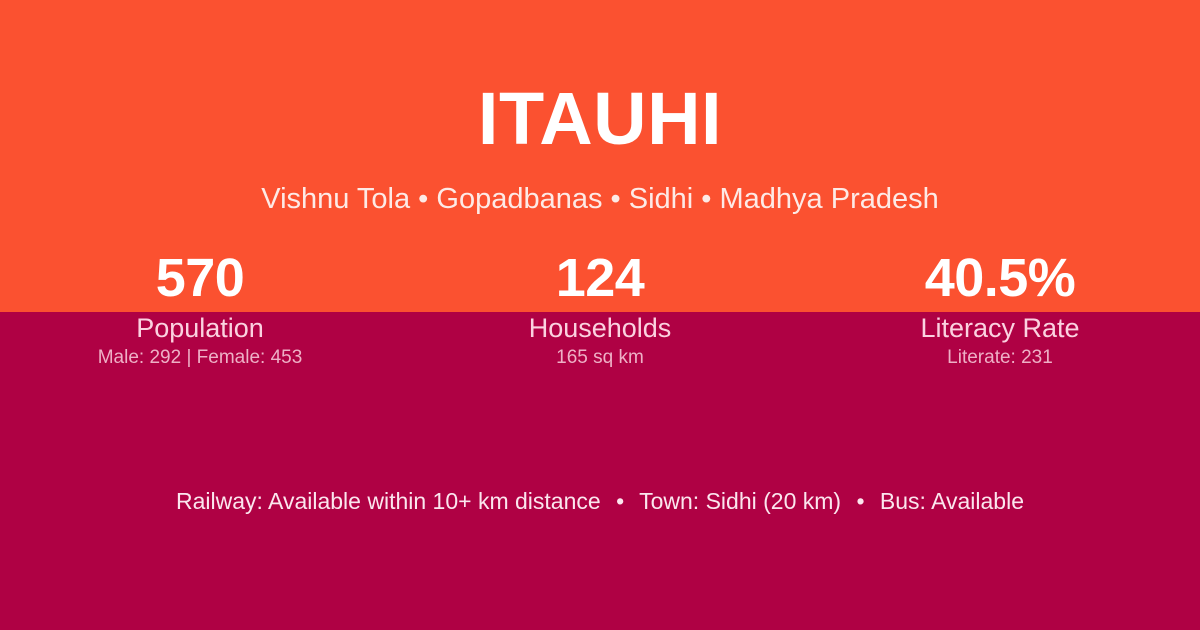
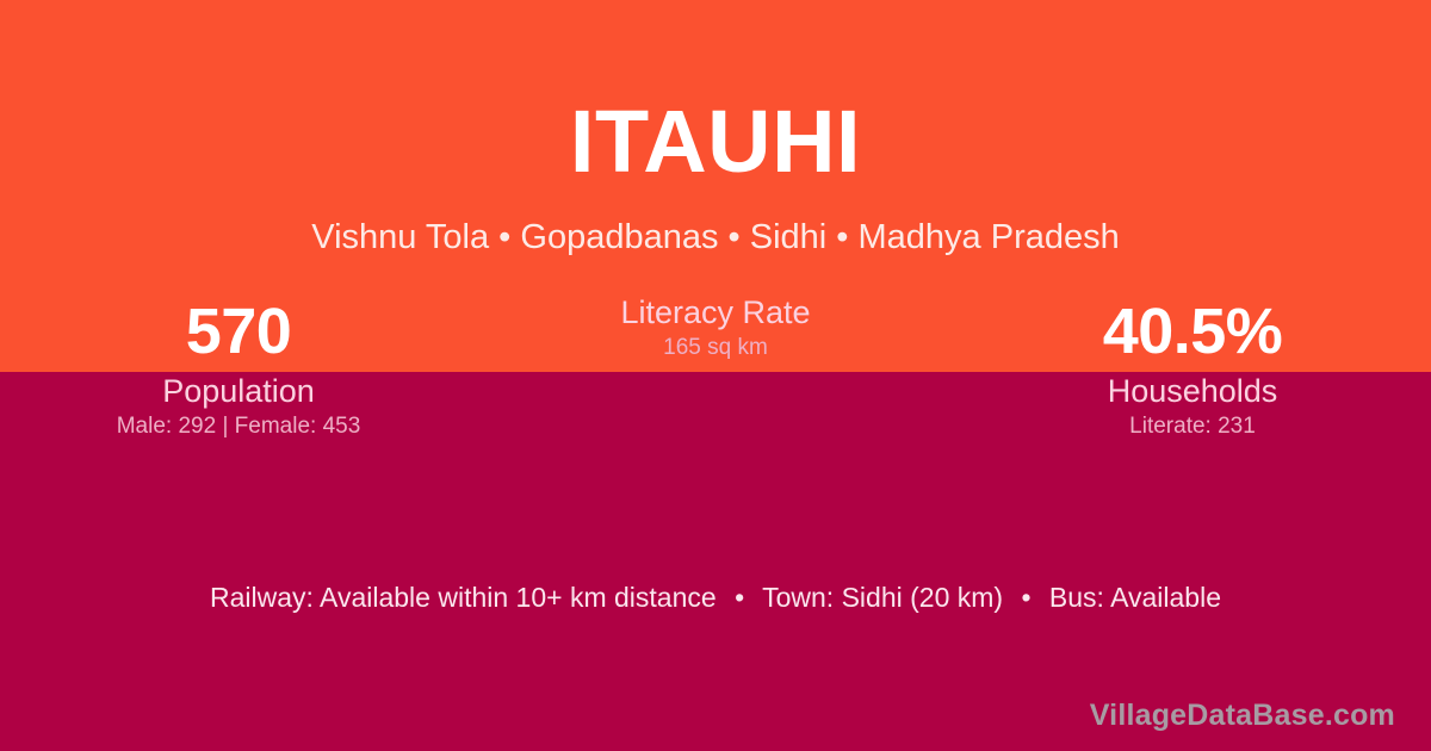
  ITAUHI
  Vishnu Tola • Gopadbanas • Sidhi • Madhya Pradesh
  570
  Population
  Male: 292 | Female: 453
- 124
- Households
+ Literacy Rate
  165 sq km
  40.5%
- Literacy Rate
+ Households
  Literate: 231
  Railway: Available within 10+ km distance • Town: Sidhi (20 km) • Bus: Available
+ VillageDataBase.com
